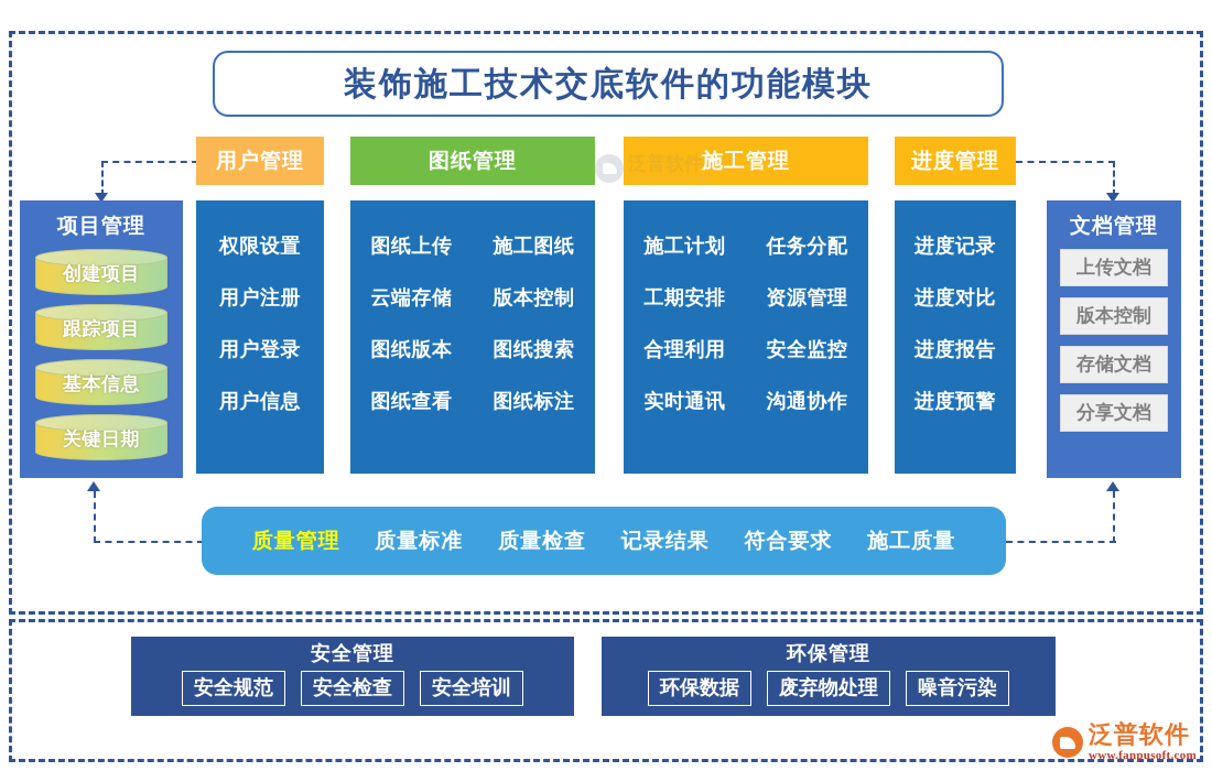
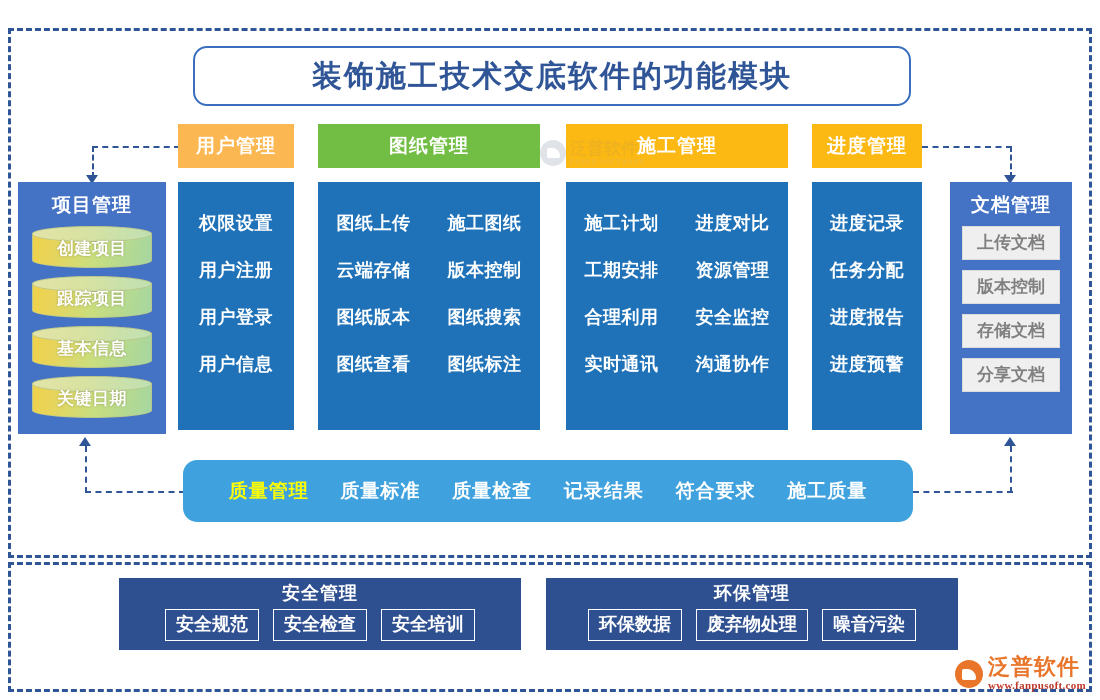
  装饰施工技术交底软件的功能模块
  用户管理
  图纸管理
  施工管理
  进度管理
  泛普软件
  FANPU SOFTWARE
  权限设置
  用户注册
  用户登录
  用户信息
  图纸上传
  施工图纸
  云端存储
  版本控制
  图纸版本
  图纸搜索
  图纸查看
  图纸标注
  施工计划
- 任务分配
+ 进度对比
  工期安排
  资源管理
  合理利用
  安全监控
  实时通讯
  沟通协作
  进度记录
- 进度对比
+ 任务分配
  进度报告
  进度预警
  项目管理
  创建项目
  跟踪项目
  基本信息
  关键日期
  文档管理
  上传文档
  版本控制
  存储文档
  分享文档
  质量管理
  质量标准
  质量检查
  记录结果
  符合要求
  施工质量
  安全管理
  安全规范
  安全检查
  安全培训
  环保管理
  环保数据
  废弃物处理
  噪音污染
  泛普软件
  www.fanpusoft.com
